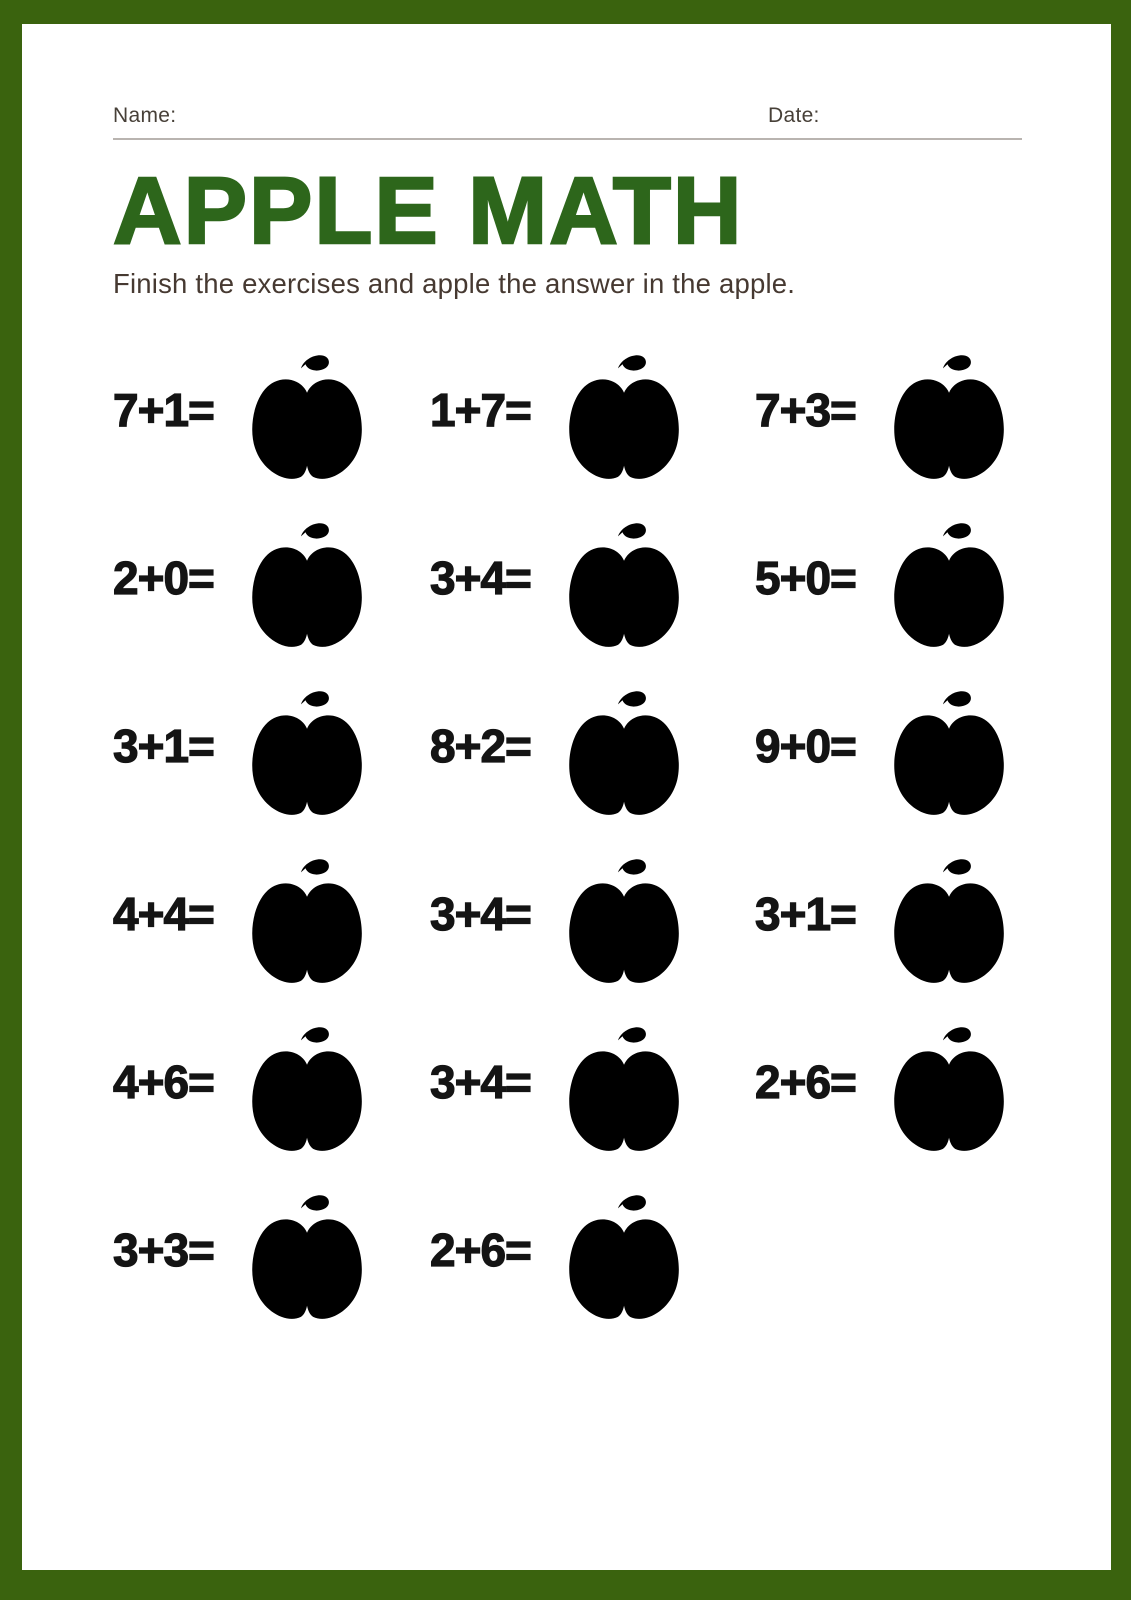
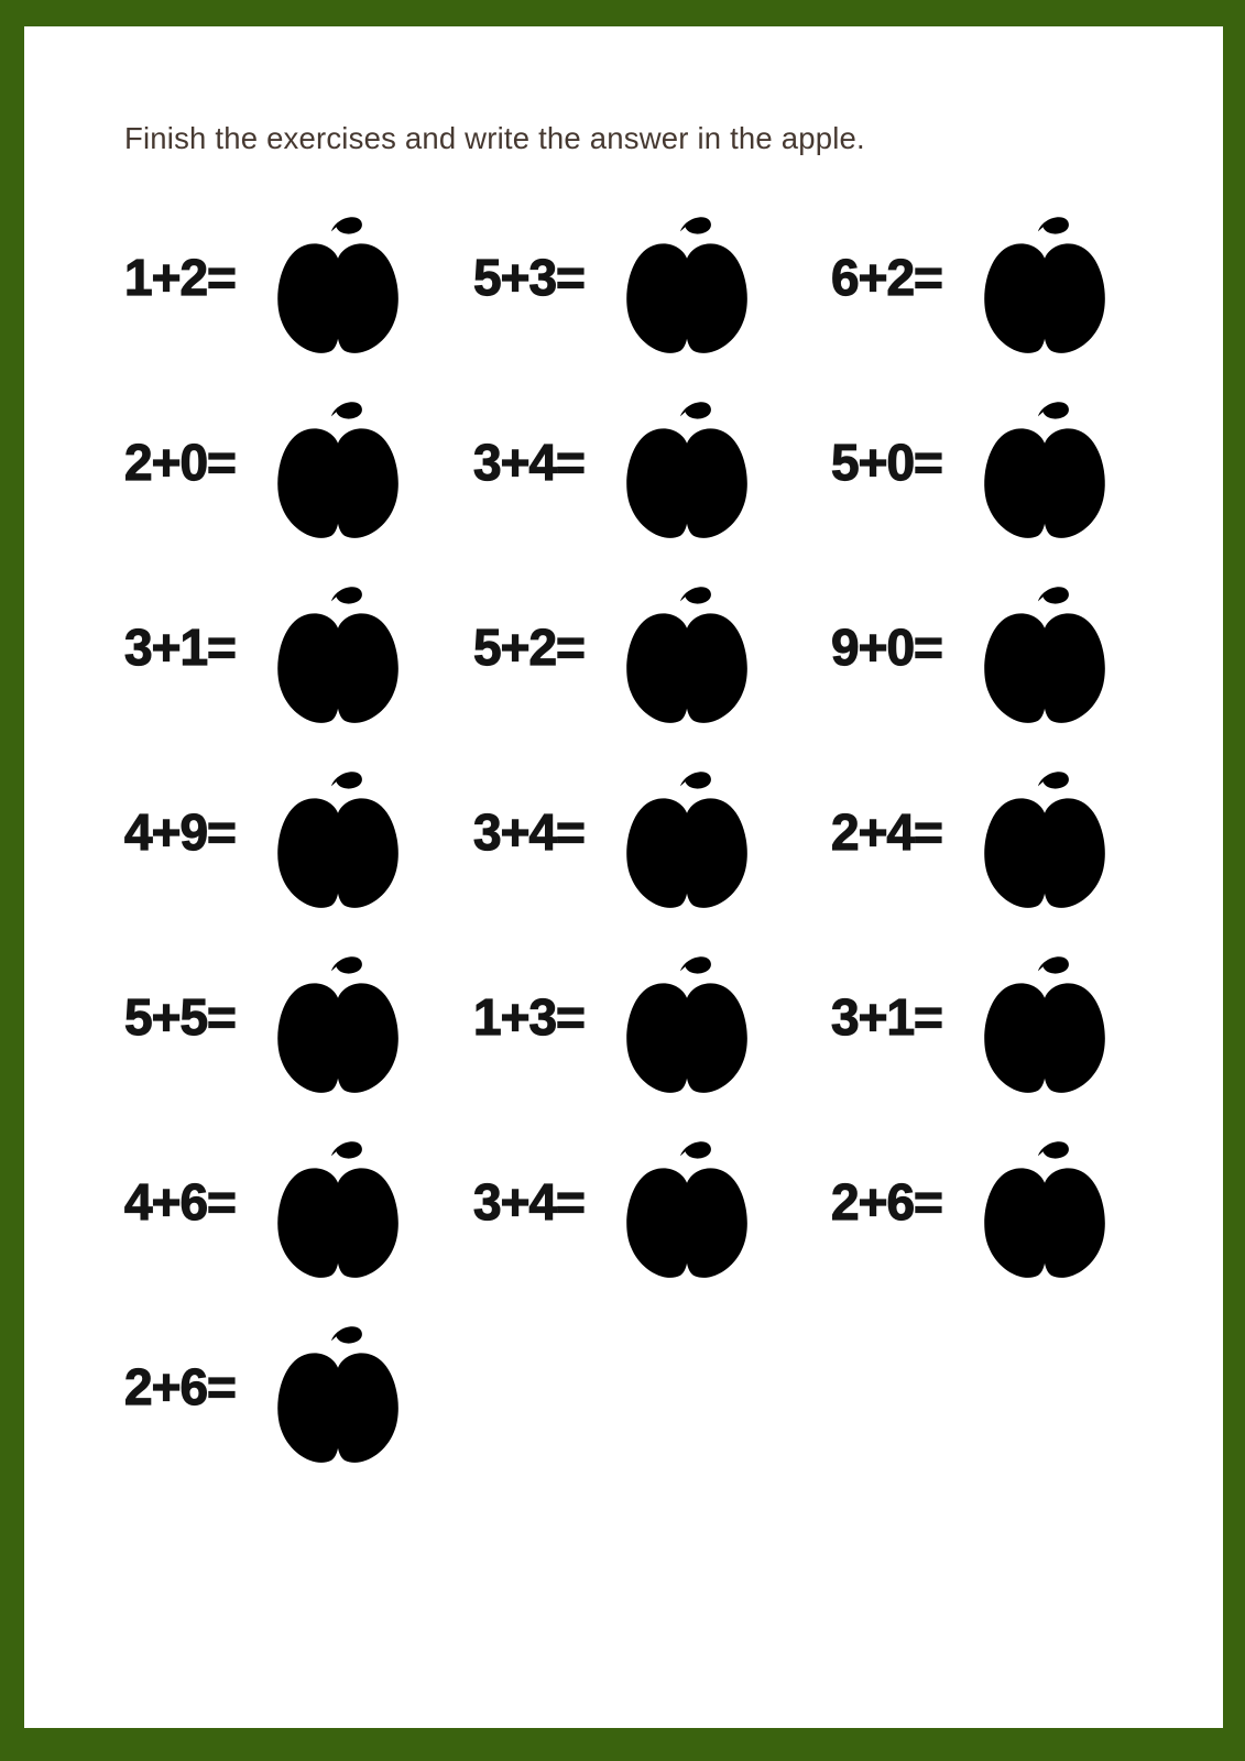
- Name:
- Date:
- APPLE MATH
- Finish the exercises and apple the answer in the apple.
+ Finish the exercises and write the answer in the apple.
- 7+1=
- 1+7=
+ 1+2=
- 7+3=
+ 5+3=
+ 6+2=
  2+0=
  3+4=
  5+0=
  3+1=
- 8+2=
+ 5+2=
  9+0=
- 4+4=
+ 4+9=
  3+4=
+ 2+4=
+ 5+5=
+ 1+3=
  3+1=
  4+6=
  3+4=
  2+6=
- 3+3=
  2+6=
